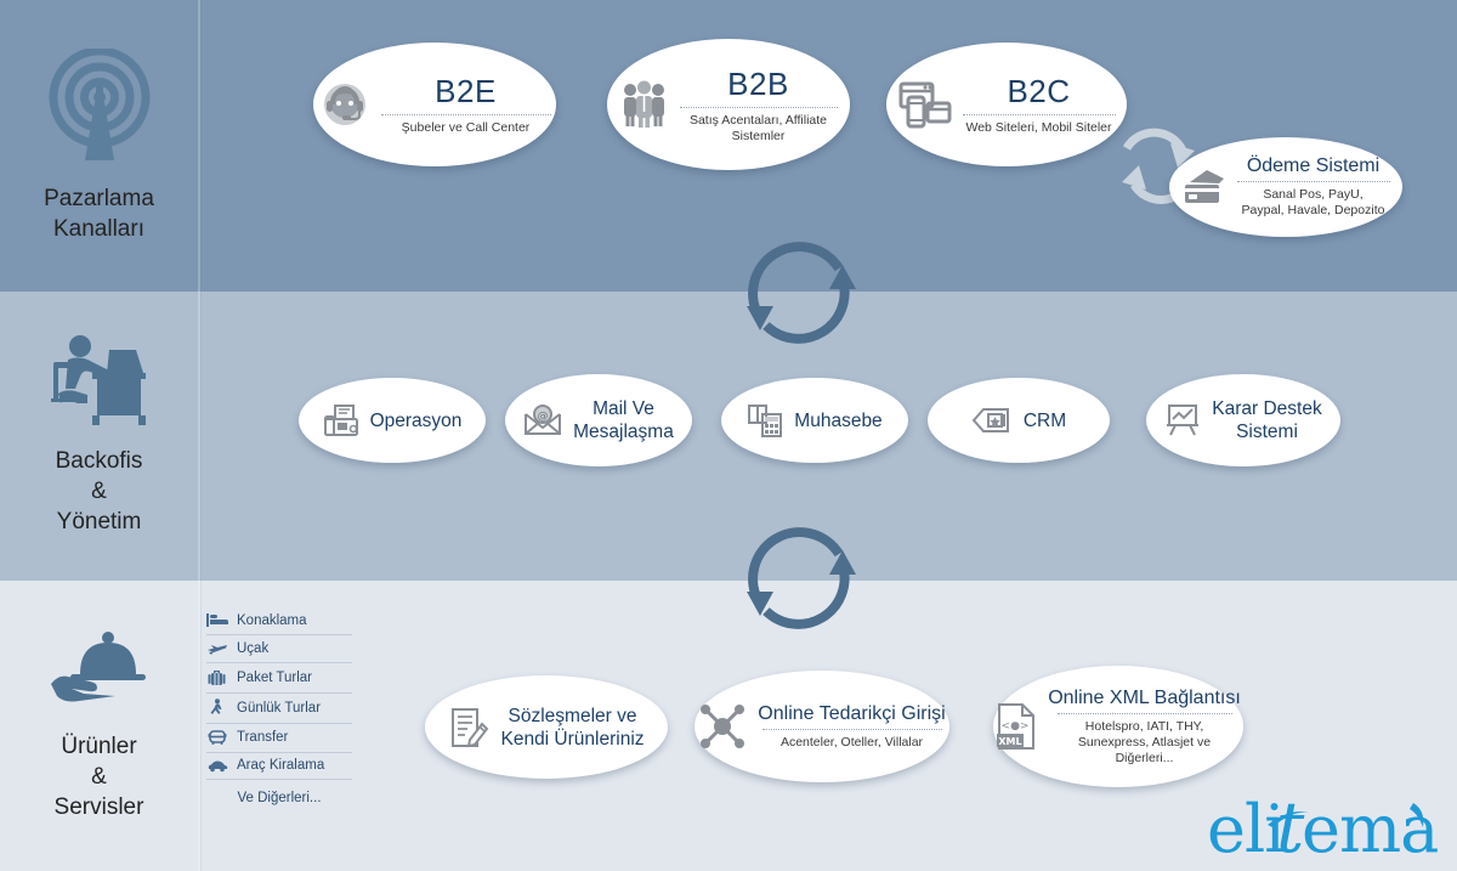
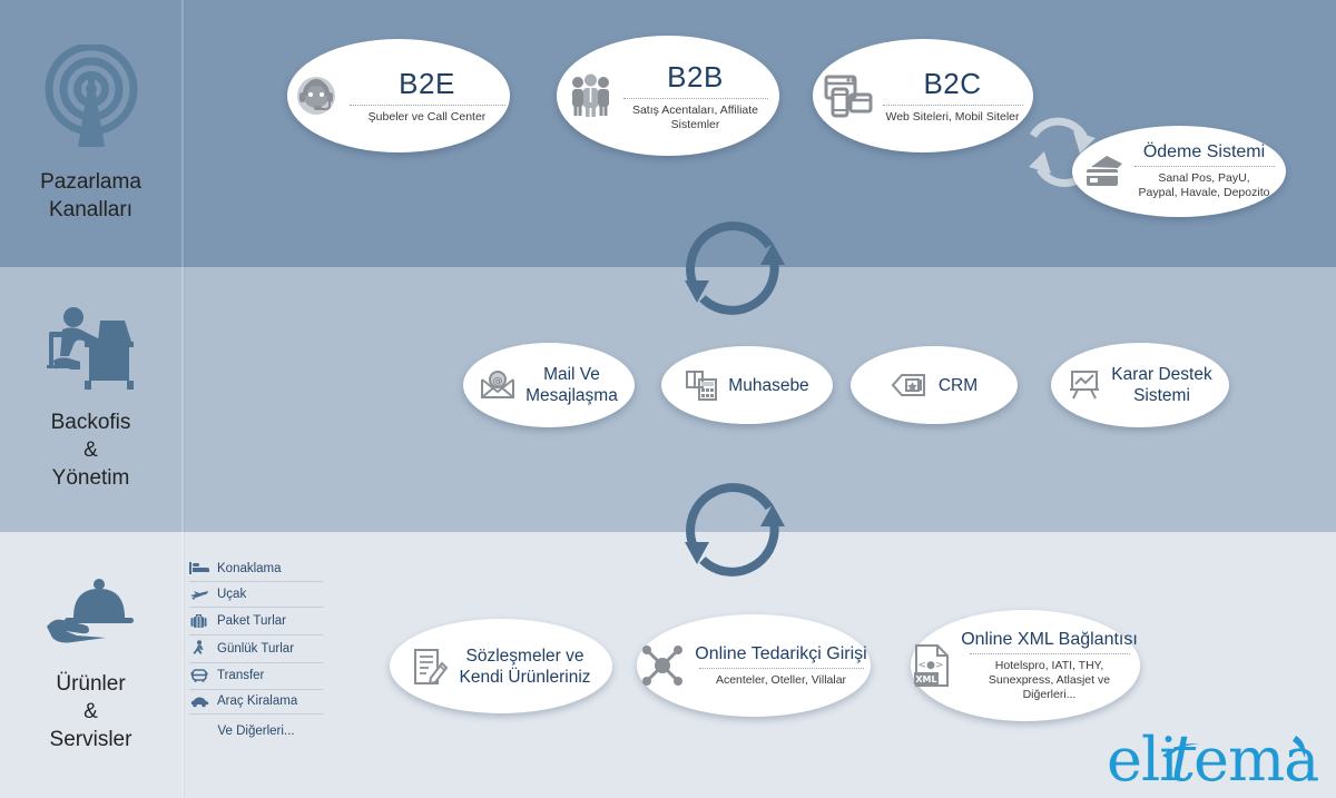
  Pazarlama
  Kanalları
  Backofis
  &
  Yönetim
  Ürünler
  &
  Servisler
  B2E
  Şubeler ve Call Center
  B2B
  Satış Acentaları, Affiliate
  Sistemler
  B2C
  Web Siteleri, Mobil Siteler
  Ödeme Sistemi
  Sanal Pos, PayU,
  Paypal, Havale, Depozito
- Operasyon
  @
  Mail Ve
  Mesajlaşma
  Muhasebe
  CRM
  Karar Destek
  Sistemi
  Sözleşmeler ve
  Kendi Ürünleriniz
  Online Tedarikçi Girişi
  Acenteler, Oteller, Villalar
  XML
  <●>
  Online XML Bağlantısı
  Hotelspro, IATI, THY,
  Sunexpress, Atlasjet ve
  Diğerleri...
  Konaklama
  Uçak
  Paket Turlar
  Günlük Turlar
  Transfer
  Araç Kiralama
  Ve Diğerleri...
  eli
  t
  ema
